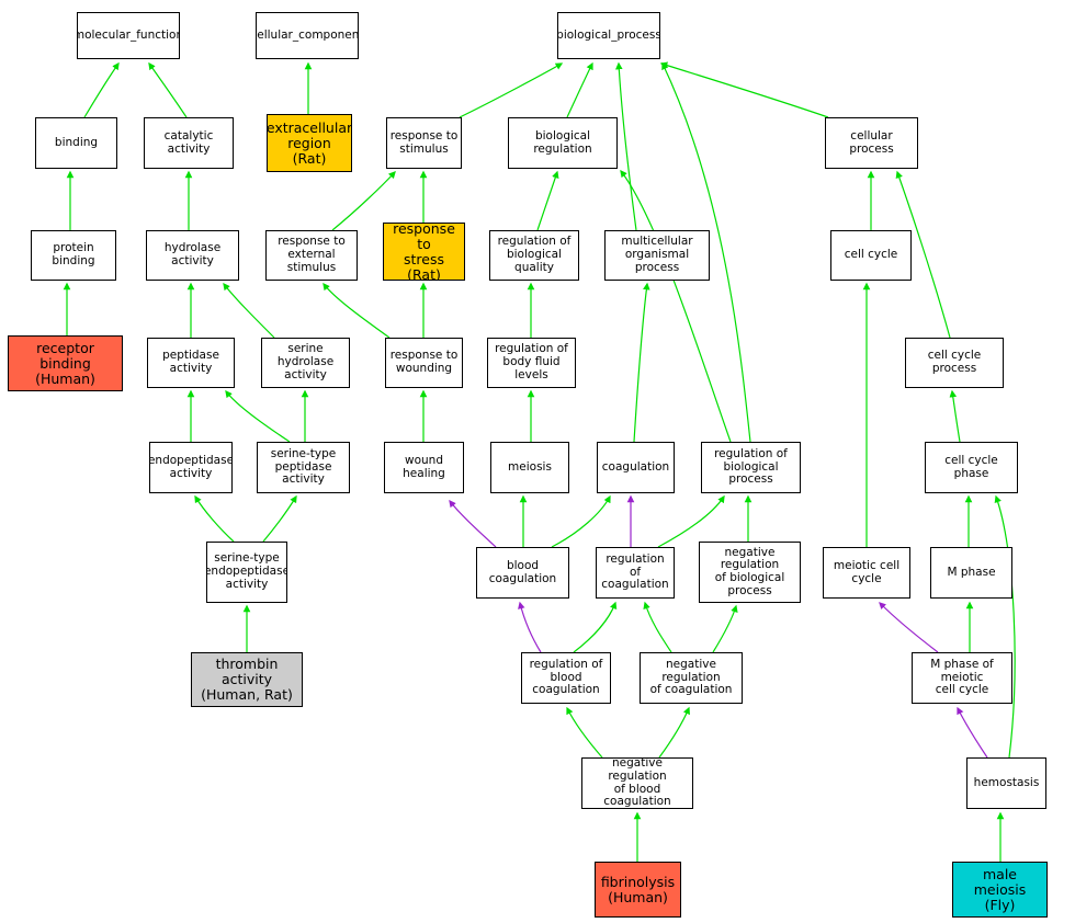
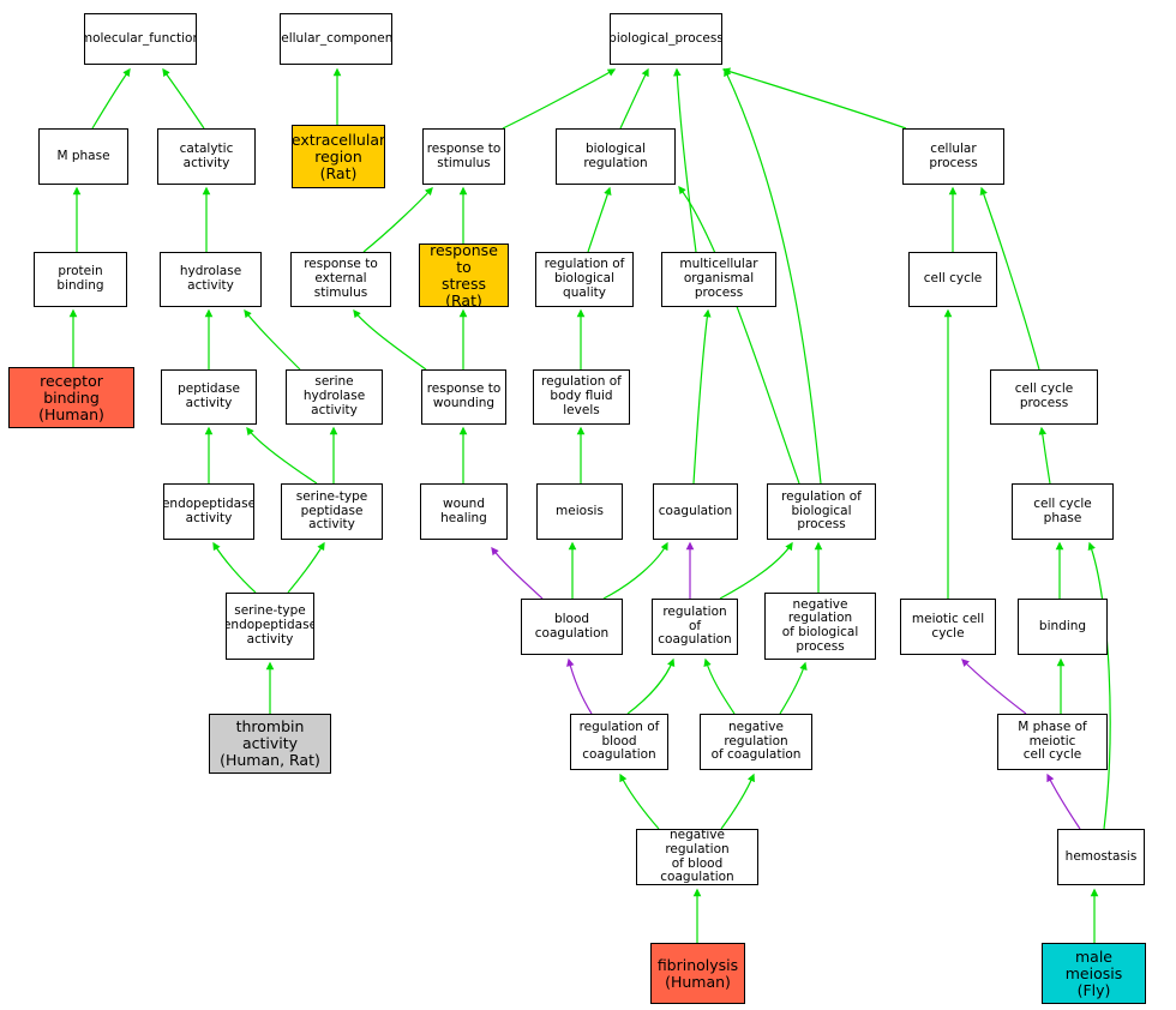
  molecular_functio
  ellular_componen
  biological_process
- binding
+ M phase
  catalytic activity
  extracellular
  region
  (Rat)
  response to
  stimulus
  biological regulation
  cellular process
  protein binding
  hydrolase activity
  response to
  external stimulus
  response to
  stress
  (Rat)
  regulation of
  biological quality
  multicellular
  organismal process
  cell cycle
  receptor binding
  (Human)
  peptidase activity
  serine hydrolase
  activity
  response to
  wounding
  regulation of
  body fluid levels
  cell cycle process
  endopeptidase
  activity
  serine-type
  peptidase activity
  wound healing
  meiosis
  coagulation
  regulation of
  biological process
  cell cycle phase
  serine-type
  endopeptidase
  activity
  blood coagulation
  regulation of
  coagulation
  negative regulation
  of biological
  process
  meiotic cell
  cycle
- M phase
+ binding
  thrombin activity
  (Human, Rat)
  regulation of
  blood coagulation
  negative regulation
  of coagulation
  M phase of meiotic
  cell cycle
  negative regulation
  of blood coagulation
  hemostasis
  fibrinolysis
  (Human)
  male meiosis
  (Fly)
